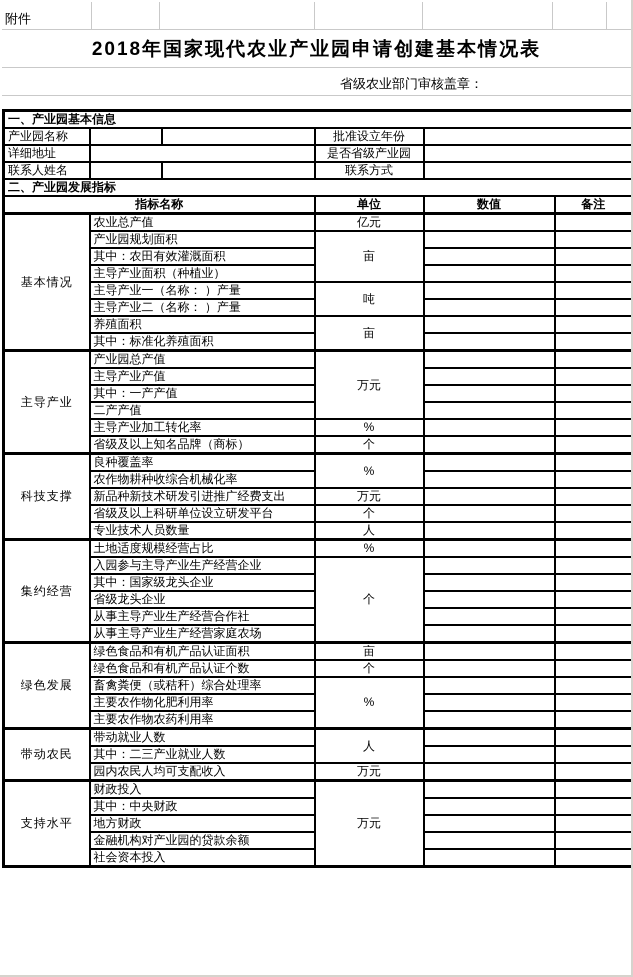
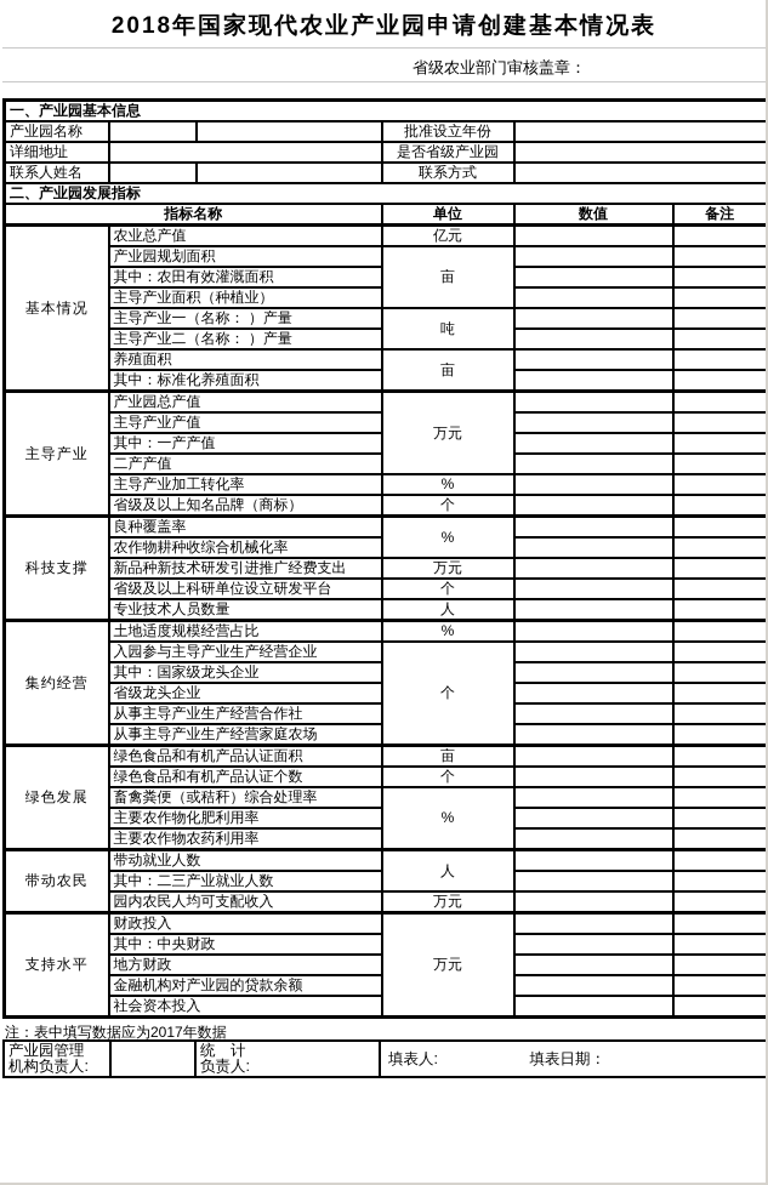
- 附件
  2018年国家现代农业产业园申请创建基本情况表
  省级农业部门审核盖章：
  一、产业园基本信息
  产业园名称			批准设立年份
  详细地址		是否省级产业园
  联系人姓名			联系方式
  二、产业园发展指标
  指标名称	单位	数值	备注
  基本情况	农业总产值	亿元
  产业园规划面积	亩
  其中：农田有效灌溉面积
  主导产业面积（种植业）
  主导产业一（名称： ）产量	吨
  主导产业二（名称： ）产量
  养殖面积	亩
  其中：标准化养殖面积
  主导产业	产业园总产值	万元
  主导产业产值
  其中：一产产值
  二产产值
  主导产业加工转化率	%
  省级及以上知名品牌（商标）	个
  科技支撑	良种覆盖率	%
  农作物耕种收综合机械化率
  新品种新技术研发引进推广经费支出	万元
  省级及以上科研单位设立研发平台	个
  专业技术人员数量	人
  集约经营	土地适度规模经营占比	%
  入园参与主导产业生产经营企业	个
  其中：国家级龙头企业
  省级龙头企业
  从事主导产业生产经营合作社
  从事主导产业生产经营家庭农场
  绿色发展	绿色食品和有机产品认证面积	亩
  绿色食品和有机产品认证个数	个
  畜禽粪便（或秸秆）综合处理率	%
  主要农作物化肥利用率
  主要农作物农药利用率
  带动农民	带动就业人数	人
  其中：二三产业就业人数
  园内农民人均可支配收入	万元
  支持水平	财政投入	万元
  其中：中央财政
  地方财政
  金融机构对产业园的贷款余额
  社会资本投入
+ 注：表中填写数据应为2017年数据
+ 产业园管理 机构负责人:		统 计 负责人:	填表人: 填表日期：
